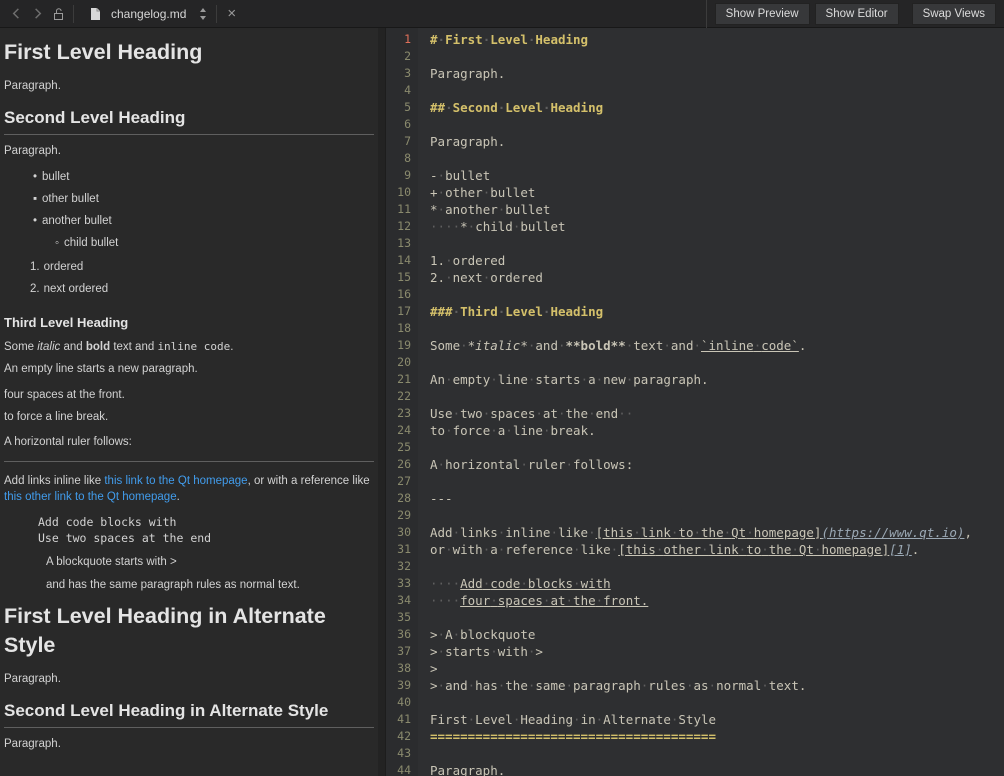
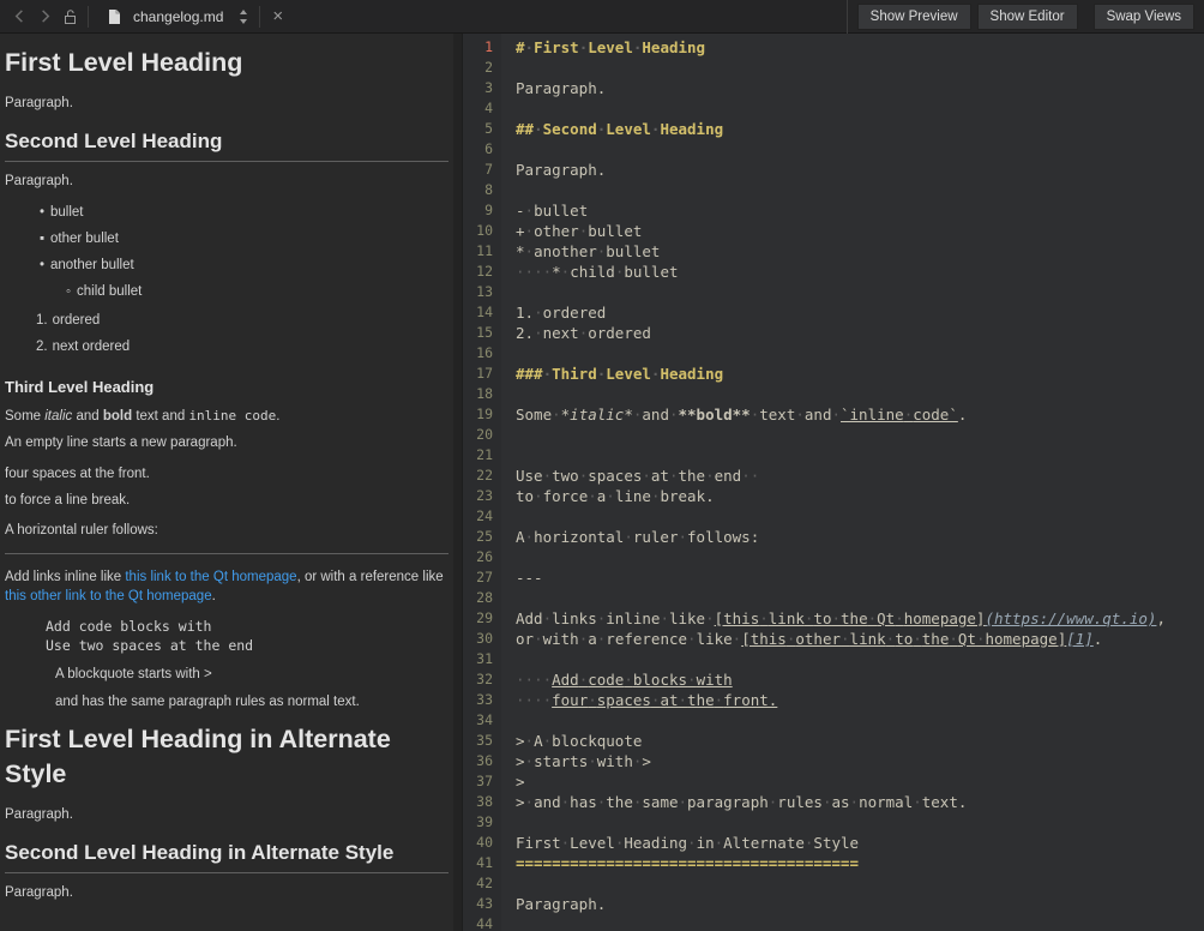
  changelog.md
  ×
  Show Preview
  Show Editor
  Swap Views
  First Level Heading
  Paragraph.
  Second Level Heading
  Paragraph.
  • bullet
  ▪ other bullet
  • another bullet
  ◦ child bullet
  1. ordered
  2. next ordered
  Third Level Heading
  Some italic and bold text and inline code.
  An empty line starts a new paragraph.
  four spaces at the front.
  to force a line break.
  A horizontal ruler follows:
  Add links inline like this link to the Qt homepage, or with a reference like this other link to the Qt homepage.
  Add code blocks with
  Use two spaces at the end
  A blockquote starts with >
  and has the same paragraph rules as normal text.
  First Level Heading in Alternate Style
  Paragraph.
  Second Level Heading in Alternate Style
  Paragraph.
  1
  2
  3
  4
  5
  6
  7
  8
  9
  10
  11
  12
  13
  14
  15
  16
  17
  18
  19
  20
  21
  22
  23
  24
  25
  26
  27
  28
  29
  30
  31
  32
  33
  34
  35
  36
  37
  38
  39
  40
  41
  42
  43
  44
  #·First·Level·Heading
  Paragraph.
  ##·Second·Level·Heading
  Paragraph.
  -·bullet
  +·other·bullet
  *·another·bullet
  ····*·child·bullet
  1.·ordered
  2.·next·ordered
  ###·Third·Level·Heading
  Some·*italic*·and·**bold**·text·and·`inline·code`.
- An·empty·line·starts·a·new·paragraph.
  Use·two·spaces·at·the·end··
  to·force·a·line·break.
  A·horizontal·ruler·follows:
  ---
  Add·links·inline·like·[this·link·to·the·Qt·homepage](https://www.qt.io),
  or·with·a·reference·like·[this·other·link·to·the·Qt·homepage][1].
  ····Add·code·blocks·with
  ····four·spaces·at·the·front.
  >·A·blockquote
  >·starts·with·>
  >
  >·and·has·the·same·paragraph·rules·as·normal·text.
  First·Level·Heading·in·Alternate·Style
  ======================================
  Paragraph.
